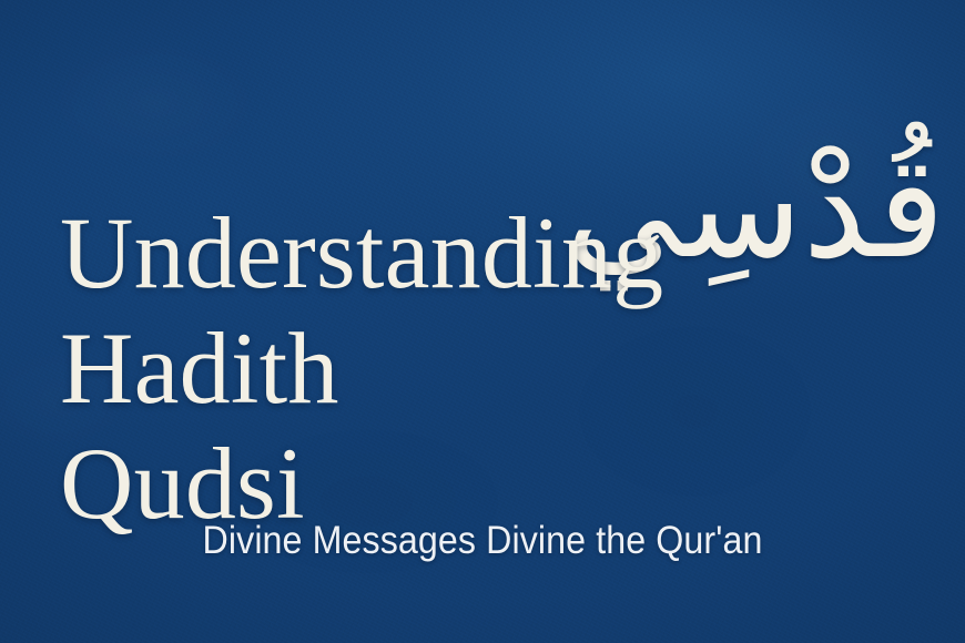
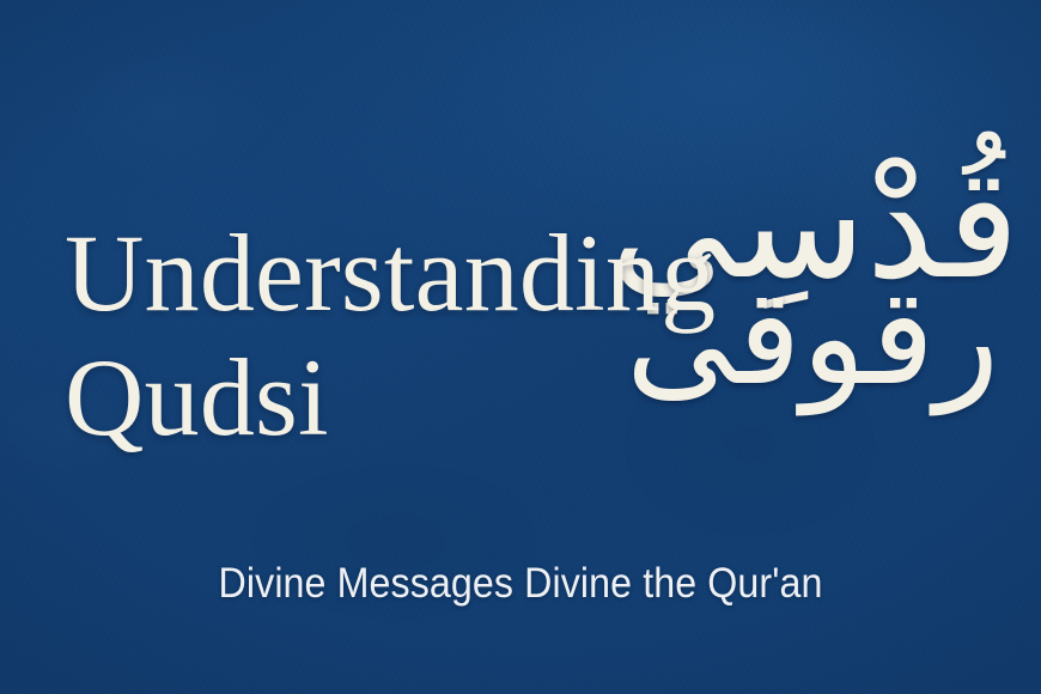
  قُدْسِي
+ رقوقى
  Understanding
- Hadith
  Qudsi
  Divine Messages Divine the Qur'an
